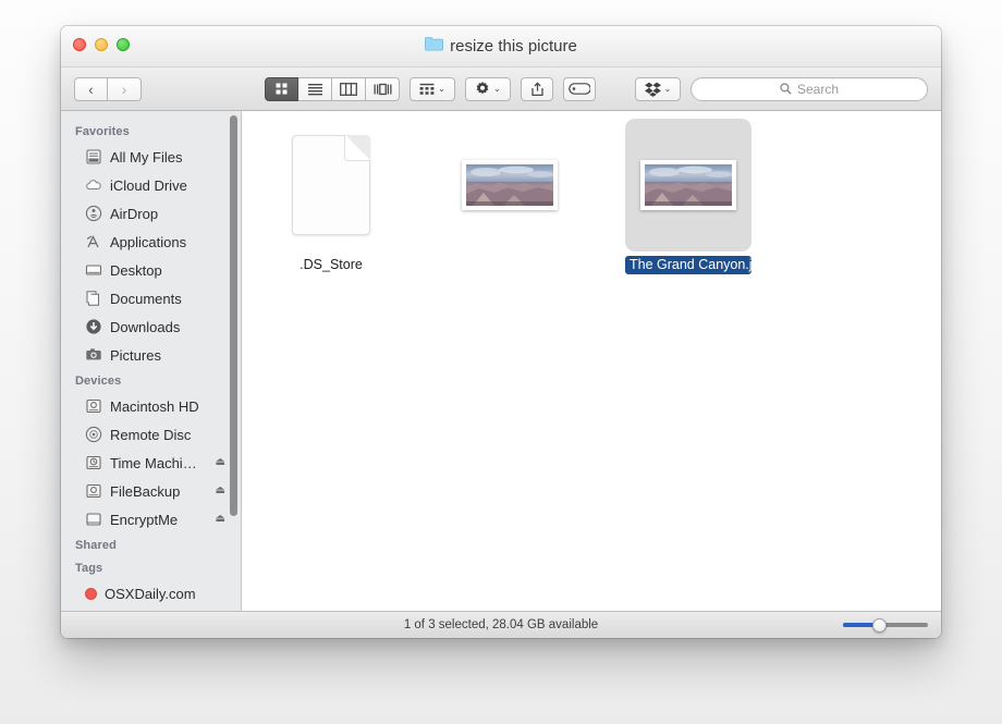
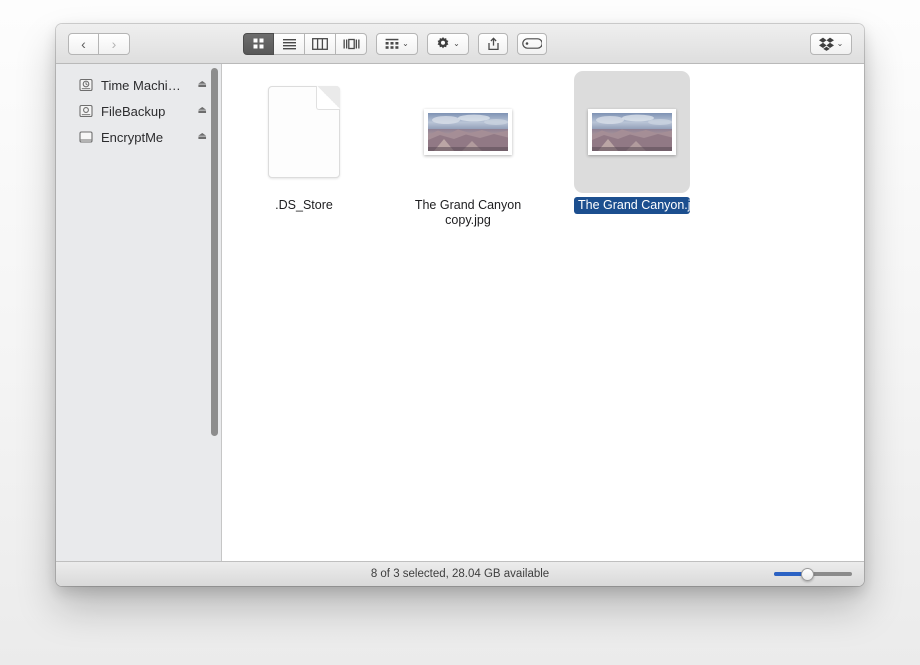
- resize this picture
  ‹
  ›
  ⌄
  ⌄
  ⌄
- Search
- Favorites
- All My Files
- iCloud Drive
- AirDrop
- Applications
- Desktop
- Documents
- Downloads
- Pictures
- Devices
- Macintosh HD
- Remote Disc
  Time Machi…
  ⏏
  FileBackup
  ⏏
  EncryptMe
  ⏏
- Shared
- Tags
- OSXDaily.com
  .DS_Store
+ The Grand Canyon copy.jpg
  The Grand Canyon.jpg
- 1 of 3 selected, 28.04 GB available
+ 8 of 3 selected, 28.04 GB available
